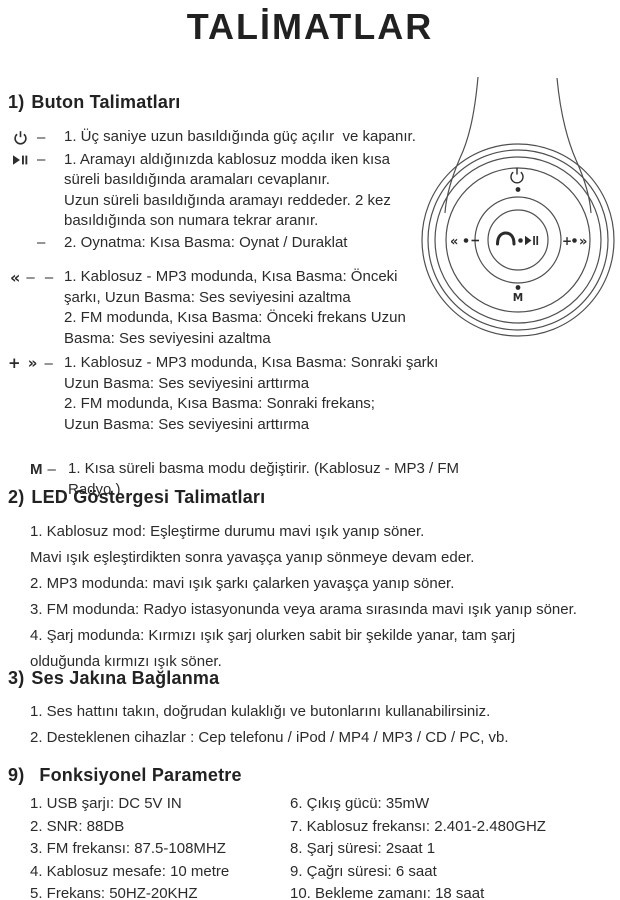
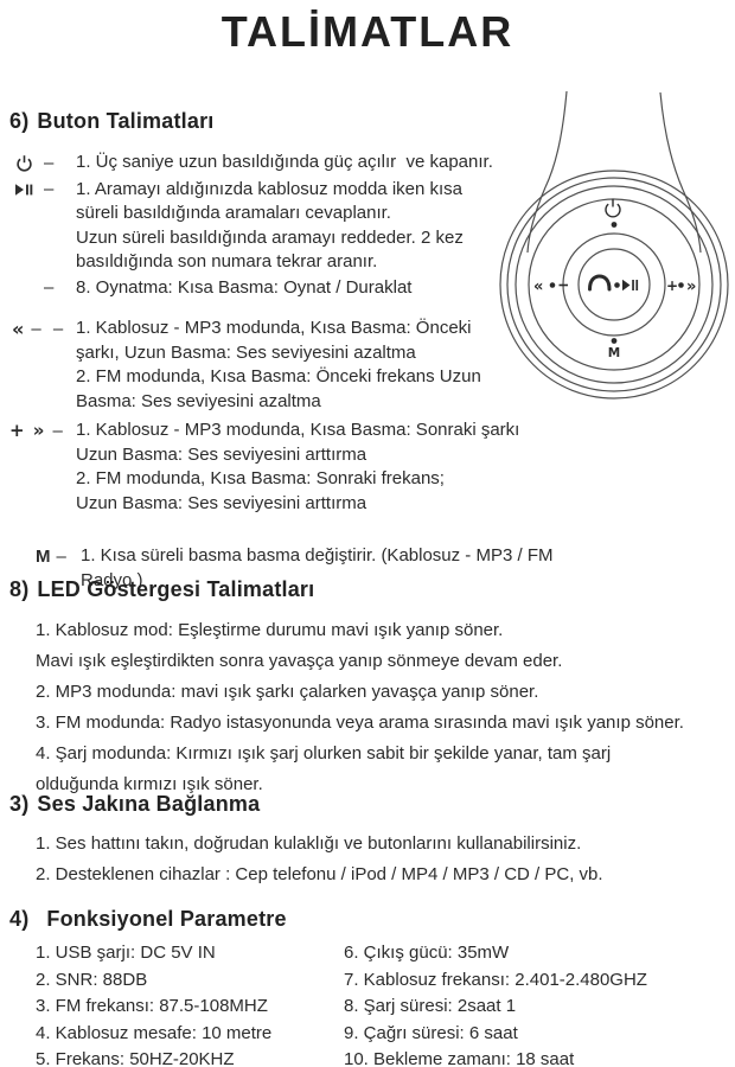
  TALİMATLAR
- 1) Buton Talimatları
+ 6) Buton Talimatları
  «
  +
  »
  M
  –
  1. Üç saniye uzun basıldığında güç açılır ve kapanır.
  –
  1. Aramayı aldığınızda kablosuz modda iken kısa
  süreli basıldığında aramaları cevaplanır.
  Uzun süreli basıldığında aramayı reddeder. 2 kez
  basıldığında son numara tekrar aranır.
  –
- 2. Oynatma: Kısa Basma: Oynat / Duraklat
+ 8. Oynatma: Kısa Basma: Oynat / Duraklat
  «
  – –
  1. Kablosuz - MP3 modunda, Kısa Basma: Önceki
  şarkı, Uzun Basma: Ses seviyesini azaltma
  2. FM modunda, Kısa Basma: Önceki frekans Uzun
  Basma: Ses seviyesini azaltma
  + »
  –
  1. Kablosuz - MP3 modunda, Kısa Basma: Sonraki şarkı
  Uzun Basma: Ses seviyesini arttırma
  2. FM modunda, Kısa Basma: Sonraki frekans;
  Uzun Basma: Ses seviyesini arttırma
  M
  –
- 1. Kısa süreli basma modu değiştirir. (Kablosuz - MP3 / FM Radyo )
+ 1. Kısa süreli basma basma değiştirir. (Kablosuz - MP3 / FM Radyo )
- 2) LED Göstergesi Talimatları
+ 8) LED Göstergesi Talimatları
  1. Kablosuz mod: Eşleştirme durumu mavi ışık yanıp söner.
  Mavi ışık eşleştirdikten sonra yavaşça yanıp sönmeye devam eder.
  2. MP3 modunda: mavi ışık şarkı çalarken yavaşça yanıp söner.
  3. FM modunda: Radyo istasyonunda veya arama sırasında mavi ışık yanıp söner.
  4. Şarj modunda: Kırmızı ışık şarj olurken sabit bir şekilde yanar, tam şarj
  olduğunda kırmızı ışık söner.
  3) Ses Jakına Bağlanma
  1. Ses hattını takın, doğrudan kulaklığı ve butonlarını kullanabilirsiniz.
  2. Desteklenen cihazlar : Cep telefonu / iPod / MP4 / MP3 / CD / PC, vb.
- 9) Fonksiyonel Parametre
+ 4) Fonksiyonel Parametre
  1. USB şarjı: DC 5V IN
  2. SNR: 88DB
  3. FM frekansı: 87.5-108MHZ
  4. Kablosuz mesafe: 10 metre
  5. Frekans: 50HZ-20KHZ
  6. Çıkış gücü: 35mW
  7. Kablosuz frekansı: 2.401-2.480GHZ
  8. Şarj süresi: 2saat 1
  9. Çağrı süresi: 6 saat
  10. Bekleme zamanı: 18 saat
